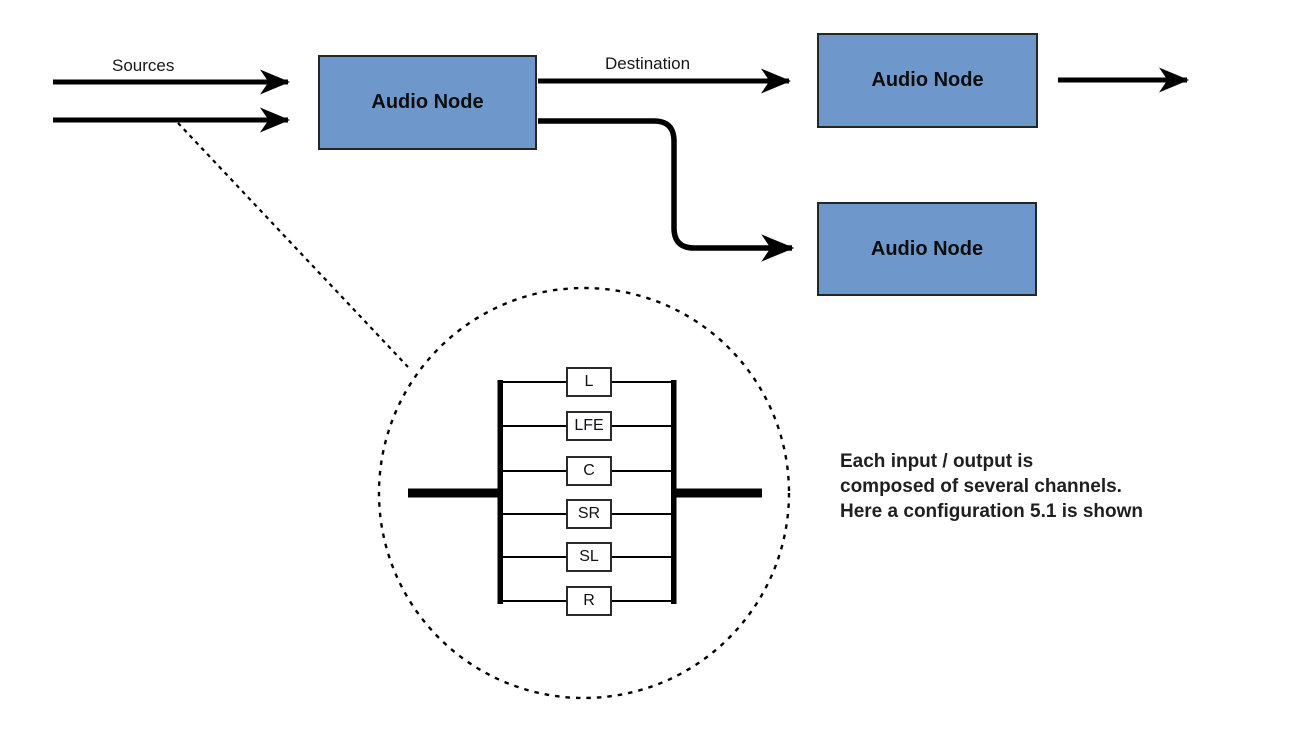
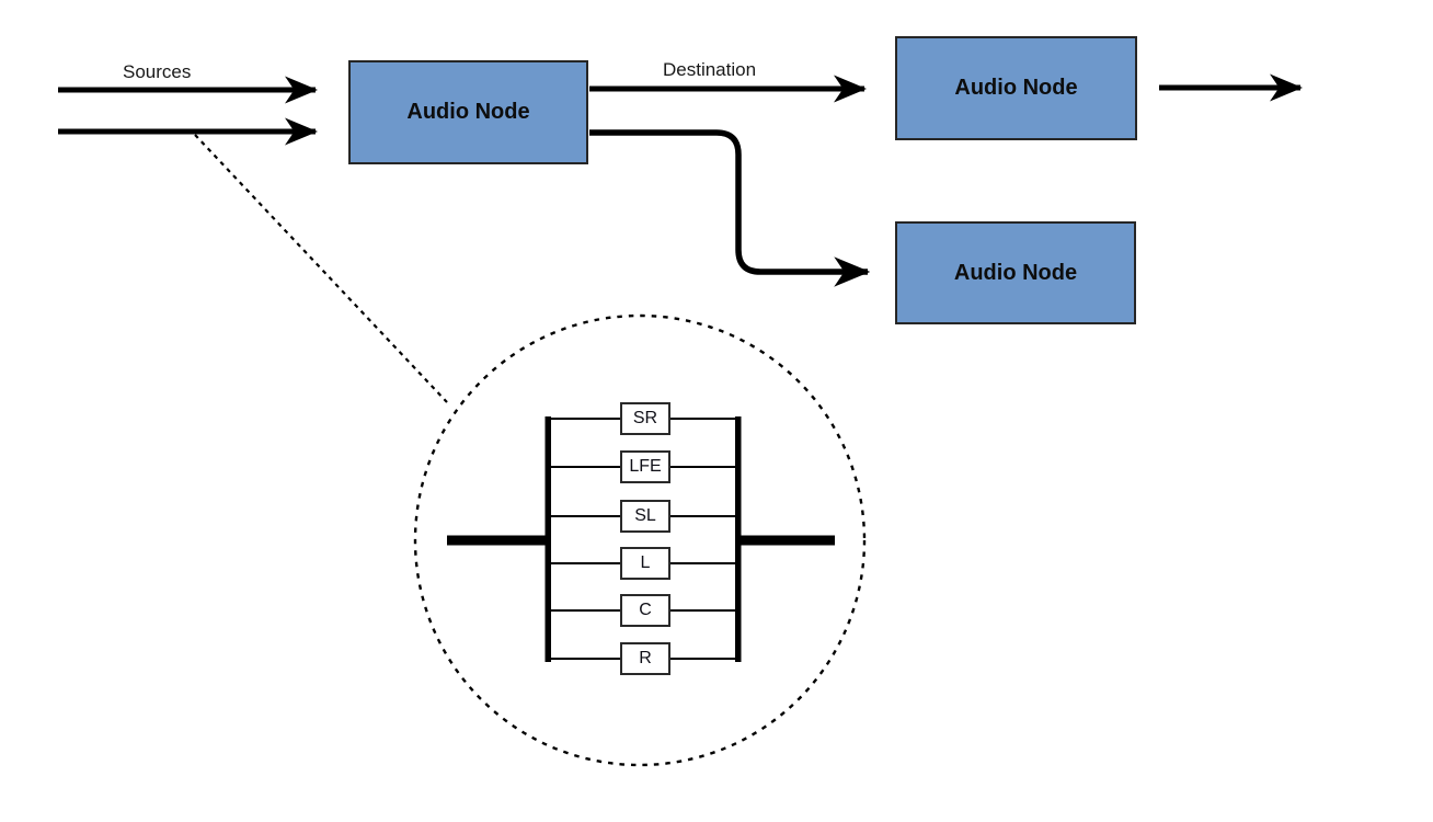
  Sources
  Destination
  Audio Node
  Audio Node
  Audio Node
- L
+ SR
  LFE
- C
+ SL
- SR
+ L
- SL
+ C
  R
- Each input / output is
- composed of several channels.
- Here a configuration 5.1 is shown
